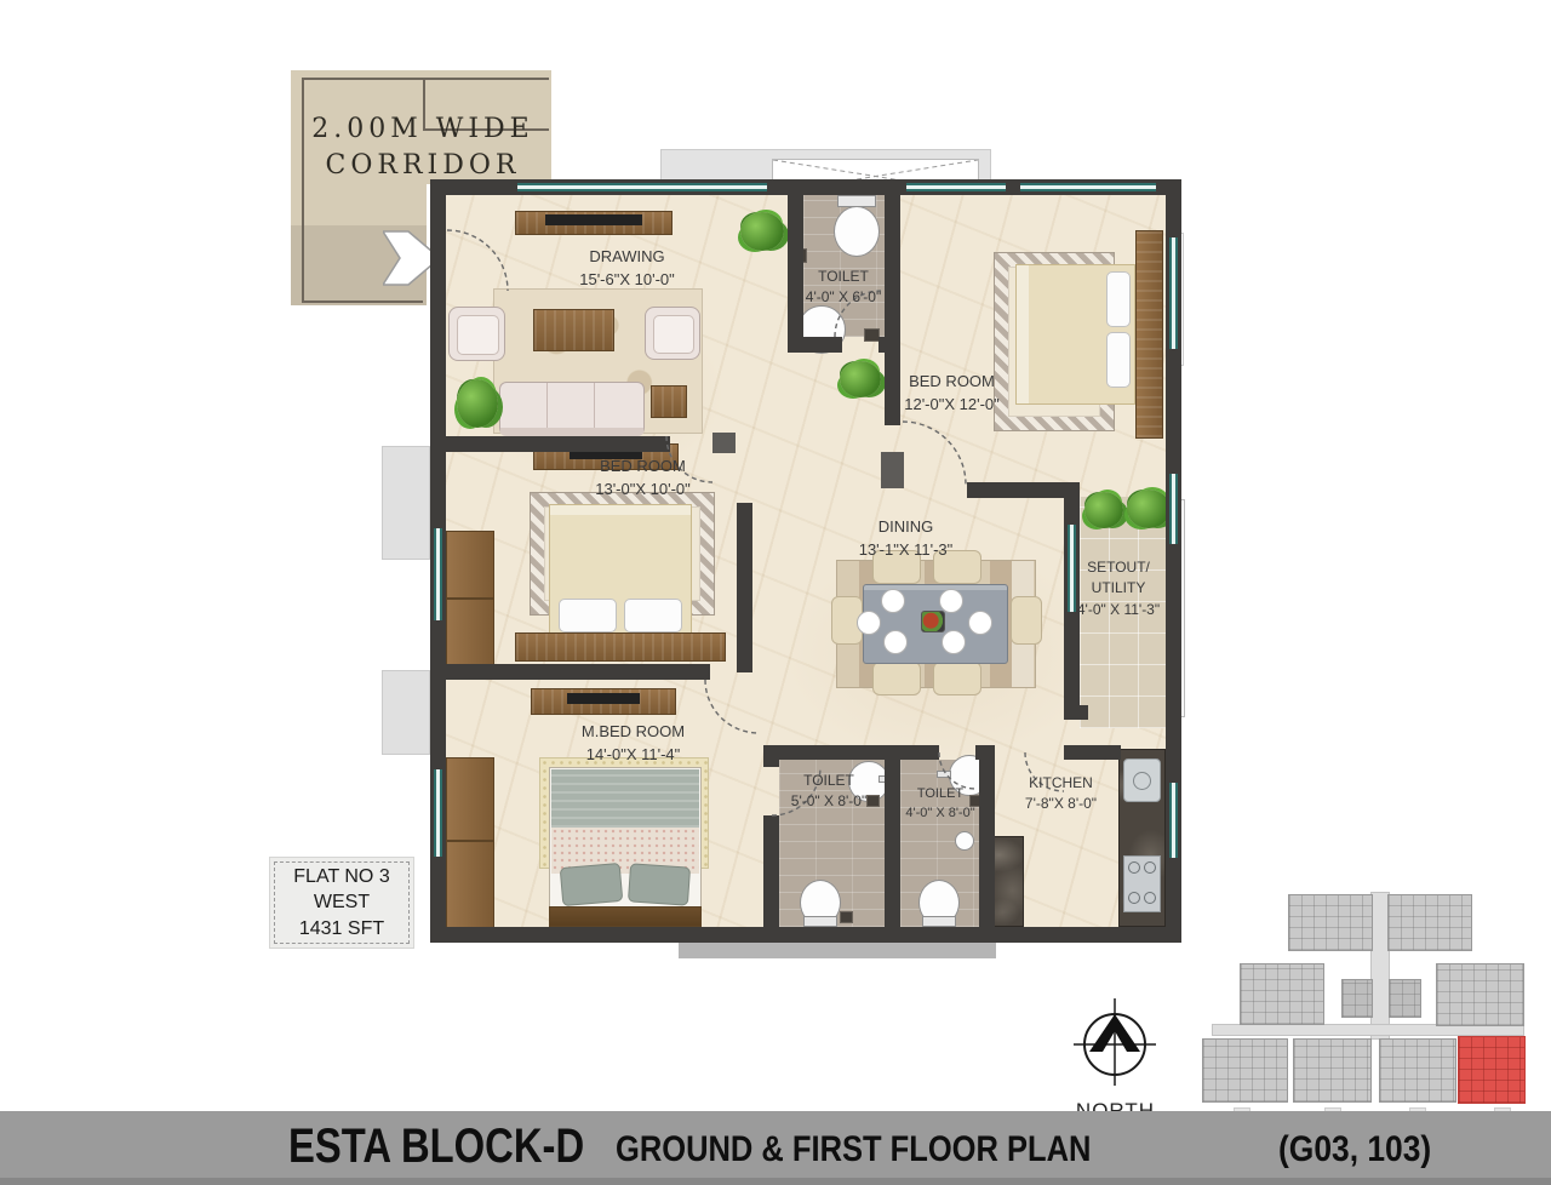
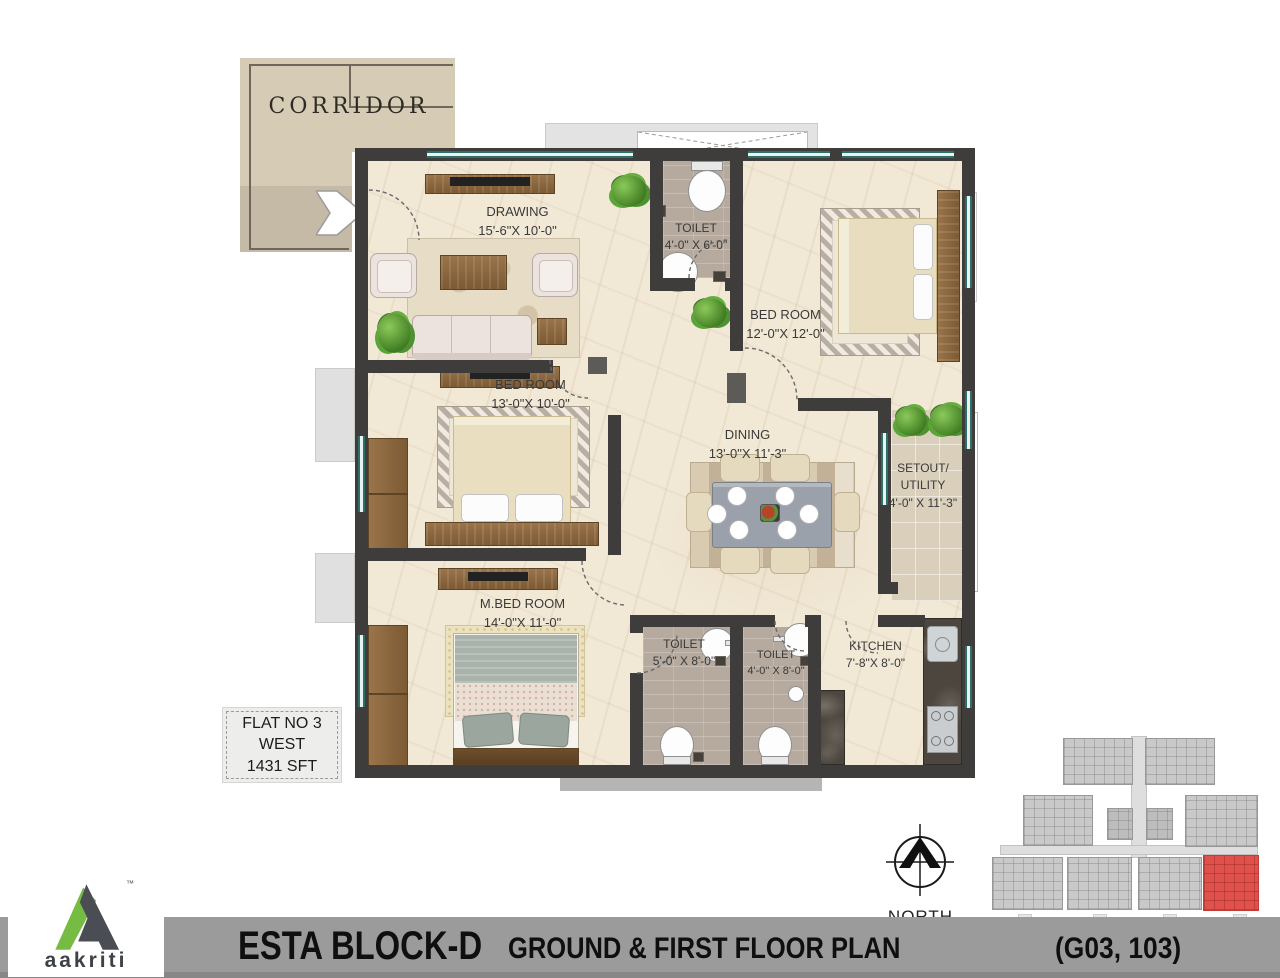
- 2.00M WIDE
  CORRIDOR
  DRAWING
  15'-6"X 10'-0"
  TOILET
  4'-0" X 6'-0"
  BED ROOM
  12'-0"X 12'-0"
  BED ROOM
  13'-0"X 10'-0"
  DINING
- 13'-1"X 11'-3"
+ 13'-0"X 11'-3"
  SETOUT/
  UTILITY
  4'-0" X 11'-3"
  M.BED ROOM
- 14'-0"X 11'-4"
+ 14'-0"X 11'-0"
  TOILET
  5'-0" X 8'-0"
  TOILET
  4'-0" X 8'-0"
  KITCHEN
  7'-8"X 8'-0"
  FLAT NO 3
  WEST
  1431 SFT
  ESTA BLOCK-D
  GROUND & FIRST FLOOR PLAN
  (G03, 103)
+ ™
+ aakriti
